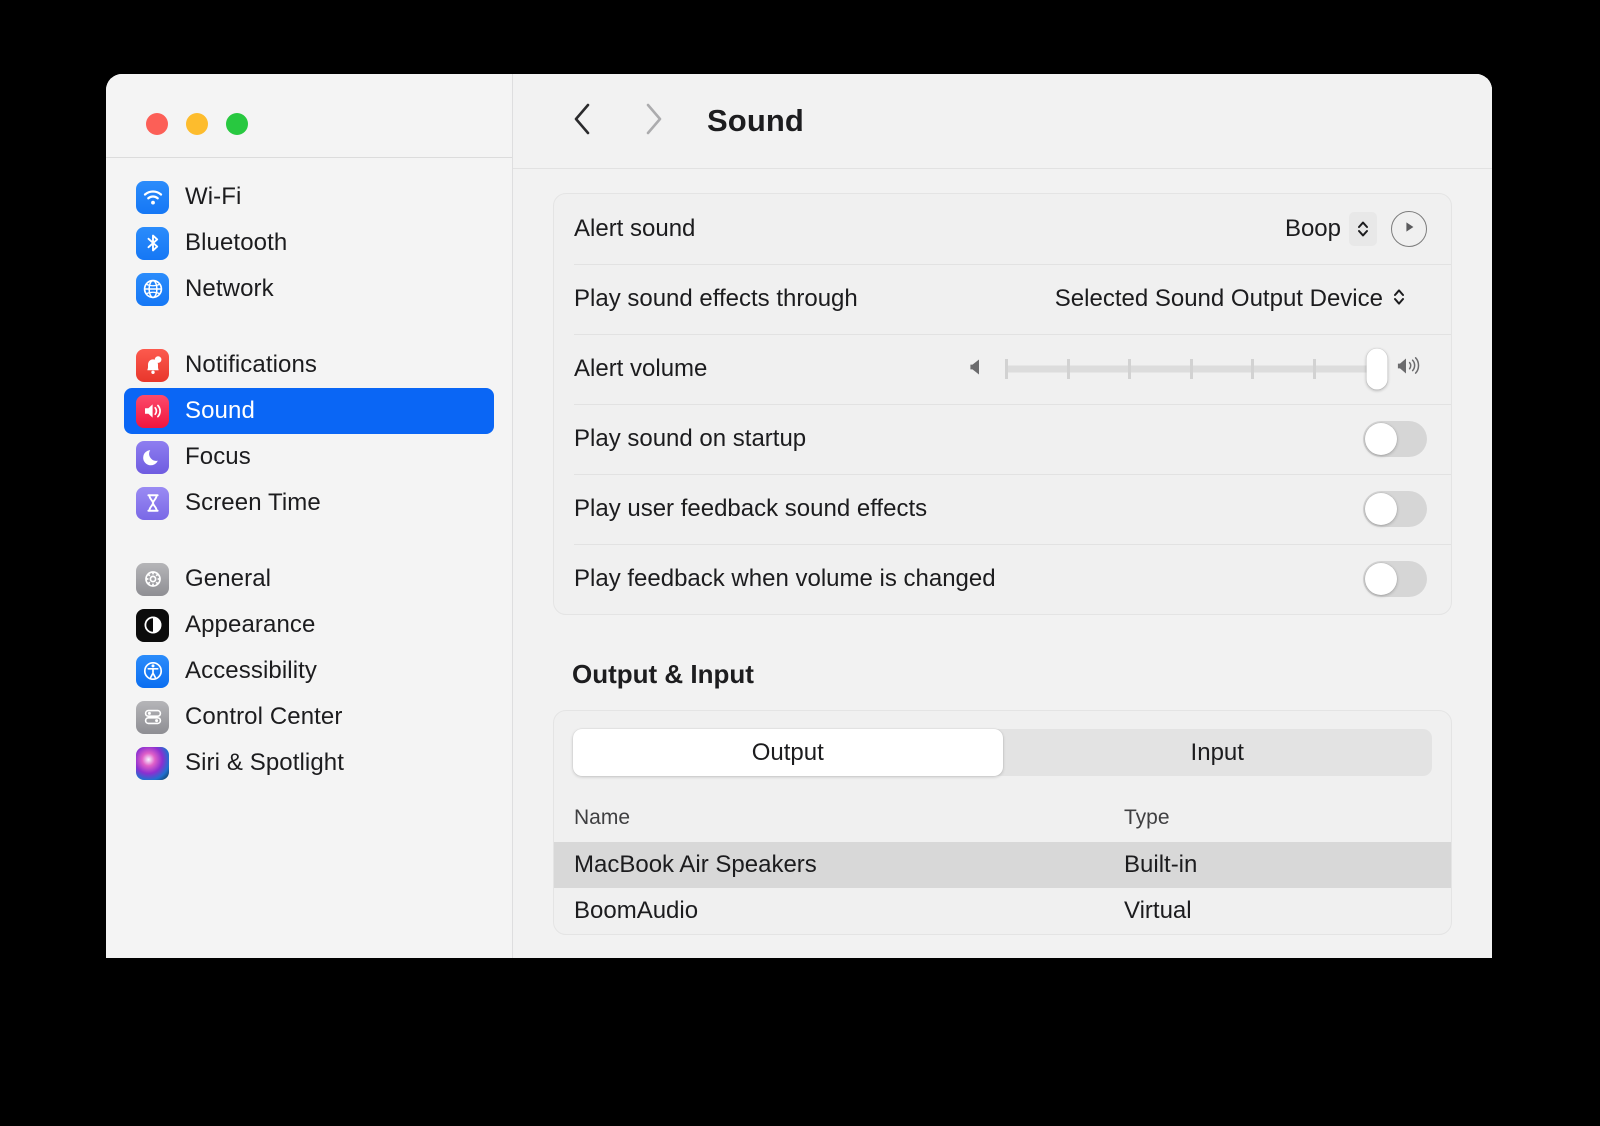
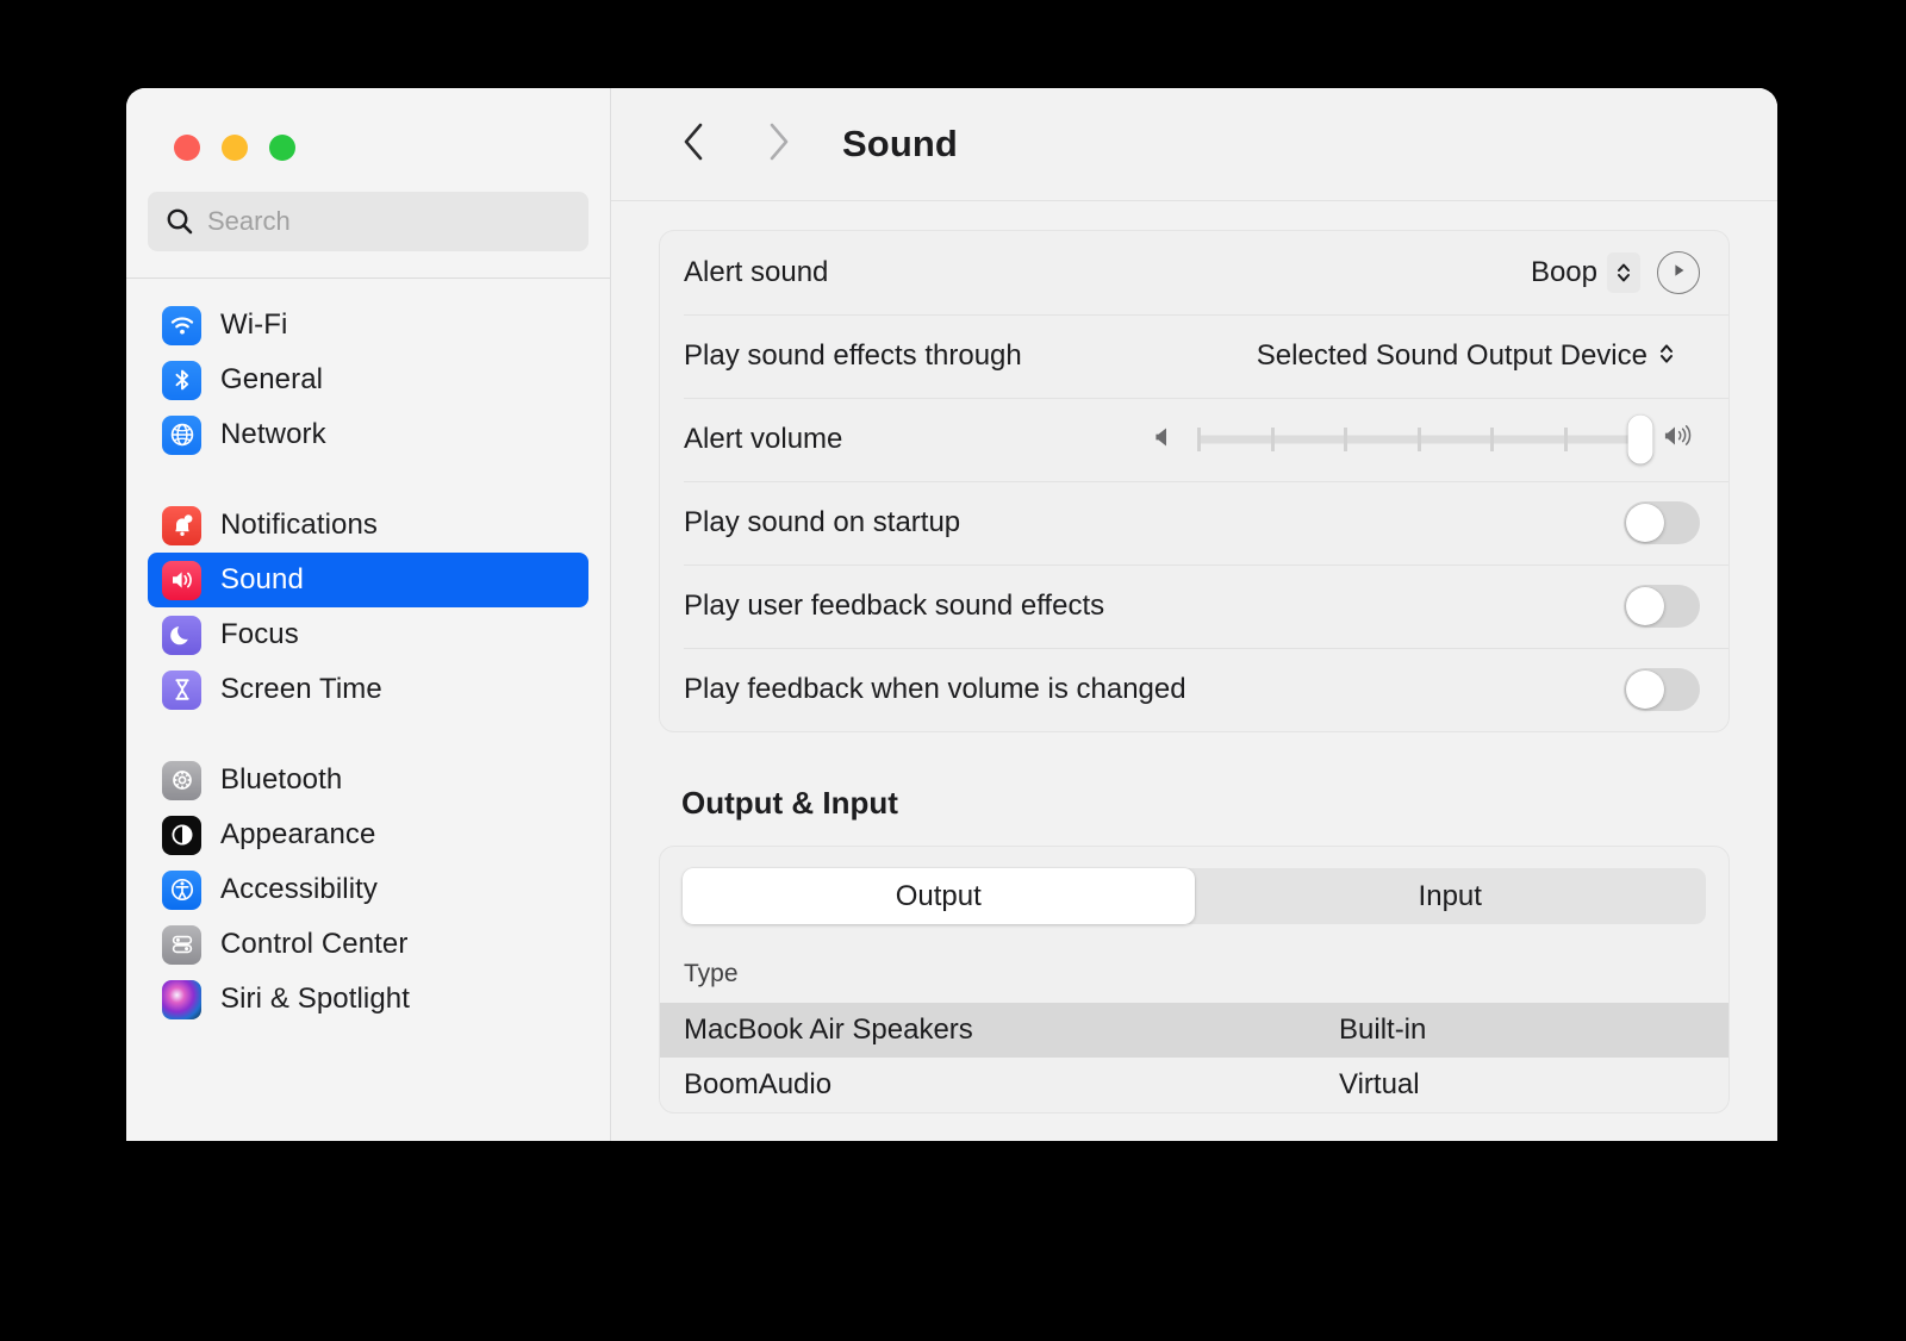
+ Search
  Wi-Fi
- Bluetooth
+ General
  Network
  Notifications
  Sound
  Focus
  Screen Time
- General
+ Bluetooth
  Appearance
  Accessibility
  Control Center
  Siri & Spotlight
  Sound
  Alert sound
  Boop
  Play sound effects through
  Selected Sound Output Device
  Alert volume
  Play sound on startup
  Play user feedback sound effects
  Play feedback when volume is changed
  Output & Input
  Output
  Input
- Name
  Type
  MacBook Air Speakers
  Built-in
  BoomAudio
  Virtual
